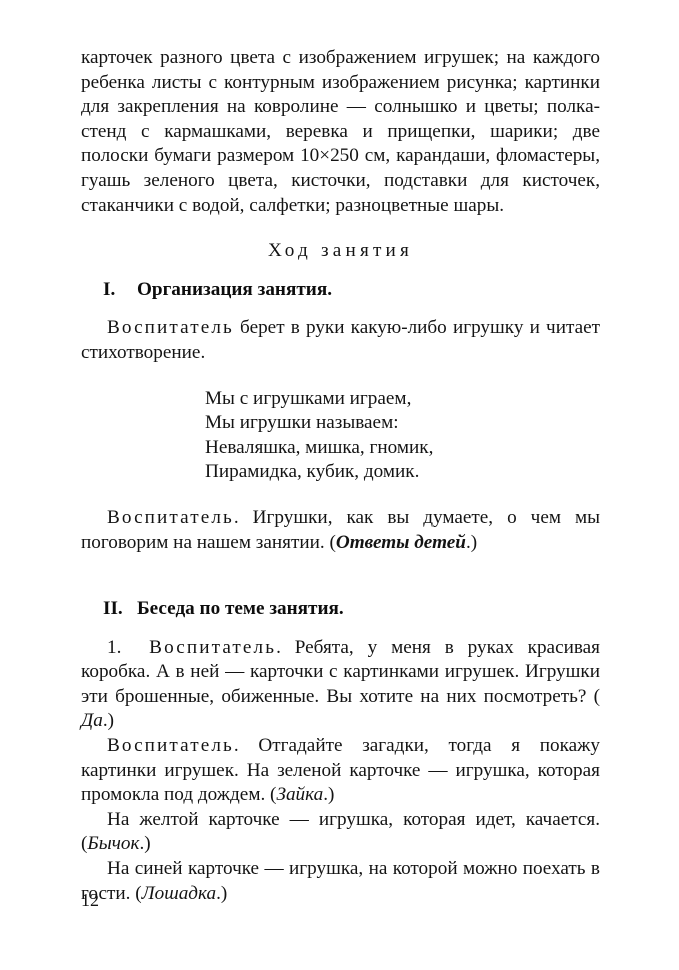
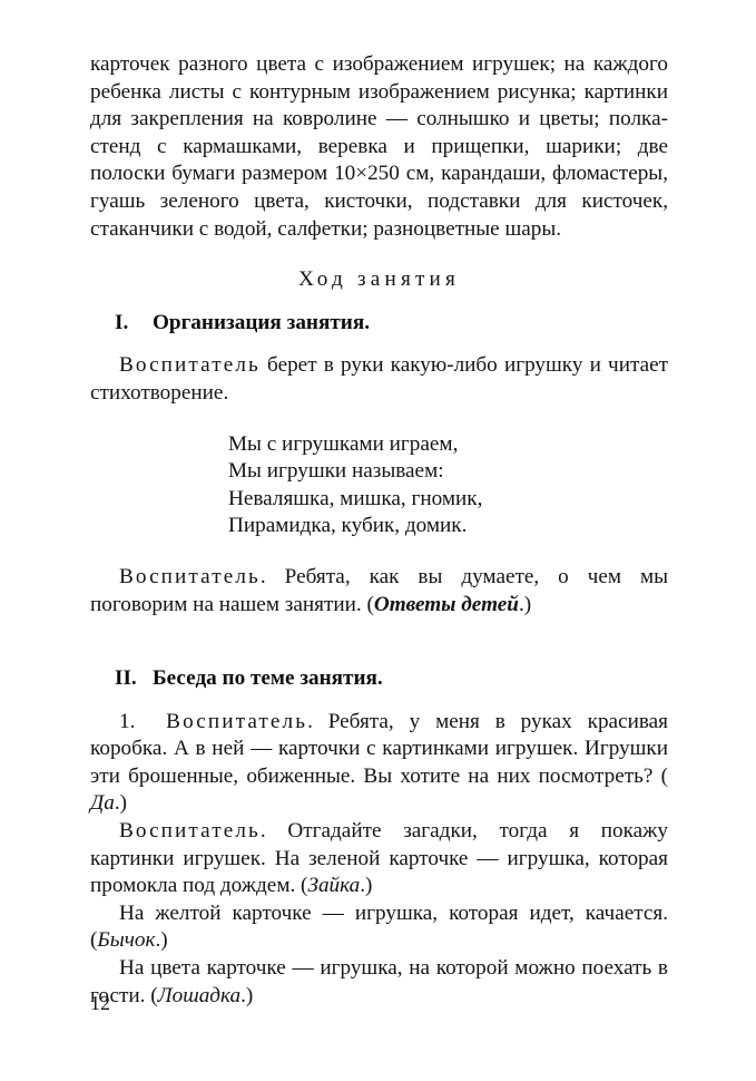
  карточек разного цвета с изображением игрушек; на каждого ребенка листы с контурным изображением рисунка; картинки для закрепления на ковролине — солнышко и цветы; полка-стенд с кармашками, веревка и прищепки, шарики; две полоски бумаги размером 10×250 см, карандаши, фломастеры, гуашь зеленого цвета, кисточки, подставки для кисточек, стаканчики с водой, салфетки; разноцветные шары.
  Ход занятия
  I. Организация занятия.
  Воспитатель берет в руки какую-либо игрушку и читает стихотворение.
  Мы с игрушками играем,
  Мы игрушки называем:
  Неваляшка, мишка, гномик,
  Пирамидка, кубик, домик.
- Воспитатель. Игрушки, как вы думаете, о чем мы поговорим на нашем занятии. (Ответы детей.)
+ Воспитатель. Ребята, как вы думаете, о чем мы поговорим на нашем занятии. (Ответы детей.)
  II. Беседа по теме занятия.
  1. Воспитатель. Ребята, у меня в руках красивая коробка. А в ней — карточки с картинками игрушек. Игрушки эти брошенные, обиженные. Вы хотите на них посмотреть? ( Да.)
  Воспитатель. Отгадайте загадки, тогда я покажу картинки игрушек. На зеленой карточке — игрушка, которая промокла под дождем. (Зайка.)
  На желтой карточке — игрушка, которая идет, качается. (Бычок.)
- На синей карточке — игрушка, на которой можно поехать в гости. (Лошадка.)
+ На цвета карточке — игрушка, на которой можно поехать в гости. (Лошадка.)
  12
